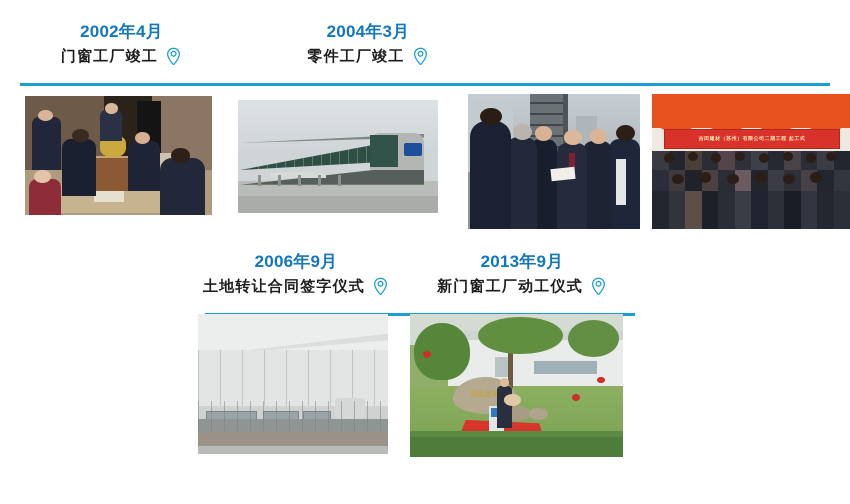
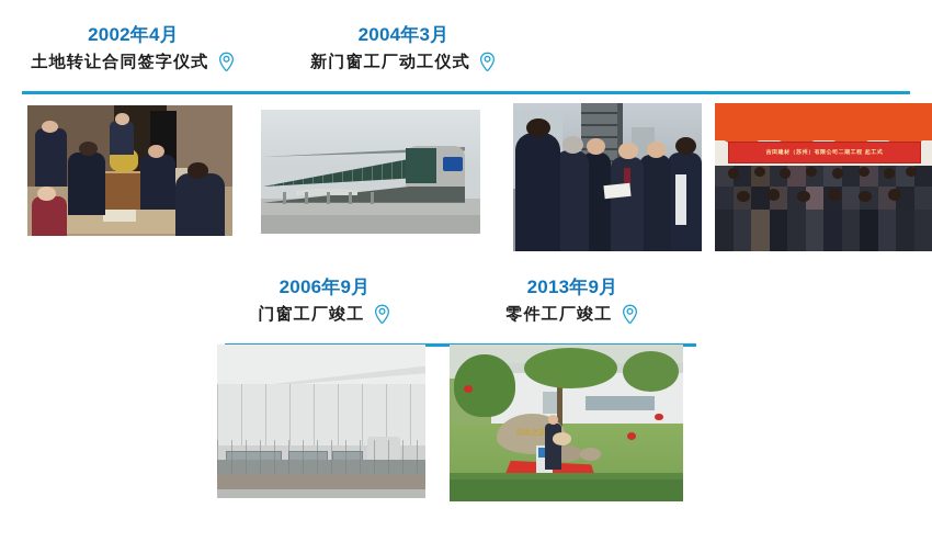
  2002年4月
- 门窗工厂竣工
+ 土地转让合同签字仪式
  2004年3月
- 零件工厂竣工
+ 新门窗工厂动工仪式
  2006年9月
- 土地转让合同签字仪式
+ 门窗工厂竣工
  2013年9月
- 新门窗工厂动工仪式
+ 零件工厂竣工
  日出之志
